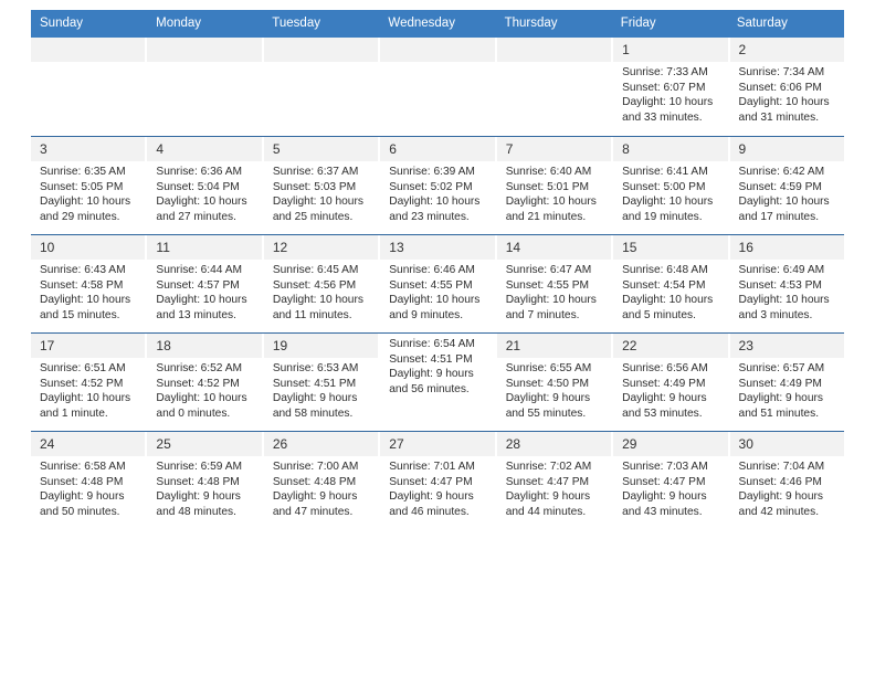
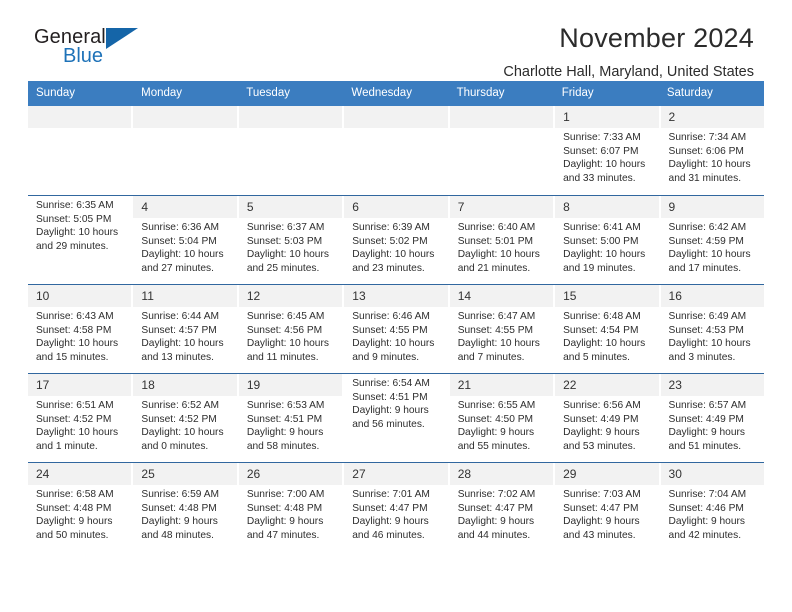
+ General
+ Blue
+ November 2024
+ Charlotte Hall, Maryland, United States
  Sunday
  Monday
  Tuesday
  Wednesday
  Thursday
  Friday
  Saturday
  1
  Sunrise: 7:33 AM
  Sunset: 6:07 PM
  Daylight: 10 hours
  and 33 minutes.
  2
  Sunrise: 7:34 AM
  Sunset: 6:06 PM
  Daylight: 10 hours
  and 31 minutes.
- 3
  Sunrise: 6:35 AM
  Sunset: 5:05 PM
  Daylight: 10 hours
  and 29 minutes.
  4
  Sunrise: 6:36 AM
  Sunset: 5:04 PM
  Daylight: 10 hours
  and 27 minutes.
  5
  Sunrise: 6:37 AM
  Sunset: 5:03 PM
  Daylight: 10 hours
  and 25 minutes.
  6
  Sunrise: 6:39 AM
  Sunset: 5:02 PM
  Daylight: 10 hours
  and 23 minutes.
  7
  Sunrise: 6:40 AM
  Sunset: 5:01 PM
  Daylight: 10 hours
  and 21 minutes.
  8
  Sunrise: 6:41 AM
  Sunset: 5:00 PM
  Daylight: 10 hours
  and 19 minutes.
  9
  Sunrise: 6:42 AM
  Sunset: 4:59 PM
  Daylight: 10 hours
  and 17 minutes.
  10
  Sunrise: 6:43 AM
  Sunset: 4:58 PM
  Daylight: 10 hours
  and 15 minutes.
  11
  Sunrise: 6:44 AM
  Sunset: 4:57 PM
  Daylight: 10 hours
  and 13 minutes.
  12
  Sunrise: 6:45 AM
  Sunset: 4:56 PM
  Daylight: 10 hours
  and 11 minutes.
  13
  Sunrise: 6:46 AM
  Sunset: 4:55 PM
  Daylight: 10 hours
  and 9 minutes.
  14
  Sunrise: 6:47 AM
  Sunset: 4:55 PM
  Daylight: 10 hours
  and 7 minutes.
  15
  Sunrise: 6:48 AM
  Sunset: 4:54 PM
  Daylight: 10 hours
  and 5 minutes.
  16
  Sunrise: 6:49 AM
  Sunset: 4:53 PM
  Daylight: 10 hours
  and 3 minutes.
  17
  Sunrise: 6:51 AM
  Sunset: 4:52 PM
  Daylight: 10 hours
  and 1 minute.
  18
  Sunrise: 6:52 AM
  Sunset: 4:52 PM
  Daylight: 10 hours
  and 0 minutes.
  19
  Sunrise: 6:53 AM
  Sunset: 4:51 PM
  Daylight: 9 hours
  and 58 minutes.
  Sunrise: 6:54 AM
  Sunset: 4:51 PM
  Daylight: 9 hours
  and 56 minutes.
  21
  Sunrise: 6:55 AM
  Sunset: 4:50 PM
  Daylight: 9 hours
  and 55 minutes.
  22
  Sunrise: 6:56 AM
  Sunset: 4:49 PM
  Daylight: 9 hours
  and 53 minutes.
  23
  Sunrise: 6:57 AM
  Sunset: 4:49 PM
  Daylight: 9 hours
  and 51 minutes.
  24
  Sunrise: 6:58 AM
  Sunset: 4:48 PM
  Daylight: 9 hours
  and 50 minutes.
  25
  Sunrise: 6:59 AM
  Sunset: 4:48 PM
  Daylight: 9 hours
  and 48 minutes.
  26
  Sunrise: 7:00 AM
  Sunset: 4:48 PM
  Daylight: 9 hours
  and 47 minutes.
  27
  Sunrise: 7:01 AM
  Sunset: 4:47 PM
  Daylight: 9 hours
  and 46 minutes.
  28
  Sunrise: 7:02 AM
  Sunset: 4:47 PM
  Daylight: 9 hours
  and 44 minutes.
  29
  Sunrise: 7:03 AM
  Sunset: 4:47 PM
  Daylight: 9 hours
  and 43 minutes.
  30
  Sunrise: 7:04 AM
  Sunset: 4:46 PM
  Daylight: 9 hours
  and 42 minutes.
